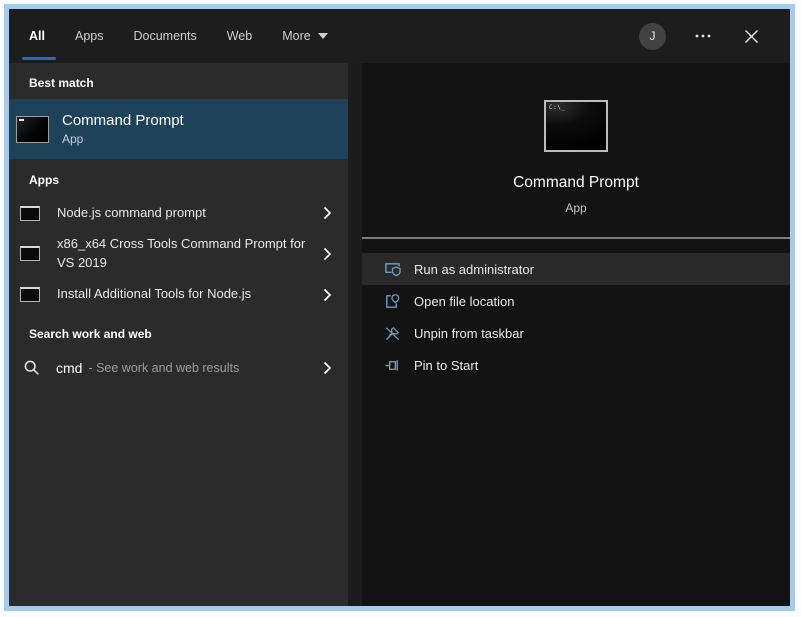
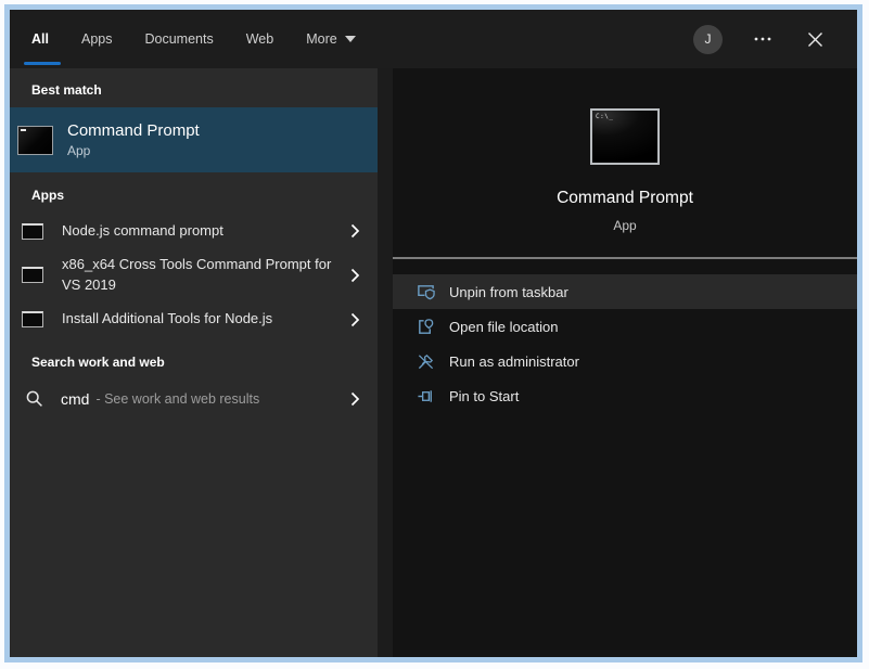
  All
  Apps
  Documents
  Web
  More
  J
  Best match
  Command Prompt
  App
  Apps
  Node.js command prompt
  x86_x64 Cross Tools Command Prompt for VS 2019
  Install Additional Tools for Node.js
  Search work and web
  cmd
  - See work and web results
  Command Prompt
  App
- Run as administrator
+ Unpin from taskbar
  Open file location
- Unpin from taskbar
+ Run as administrator
  Pin to Start
